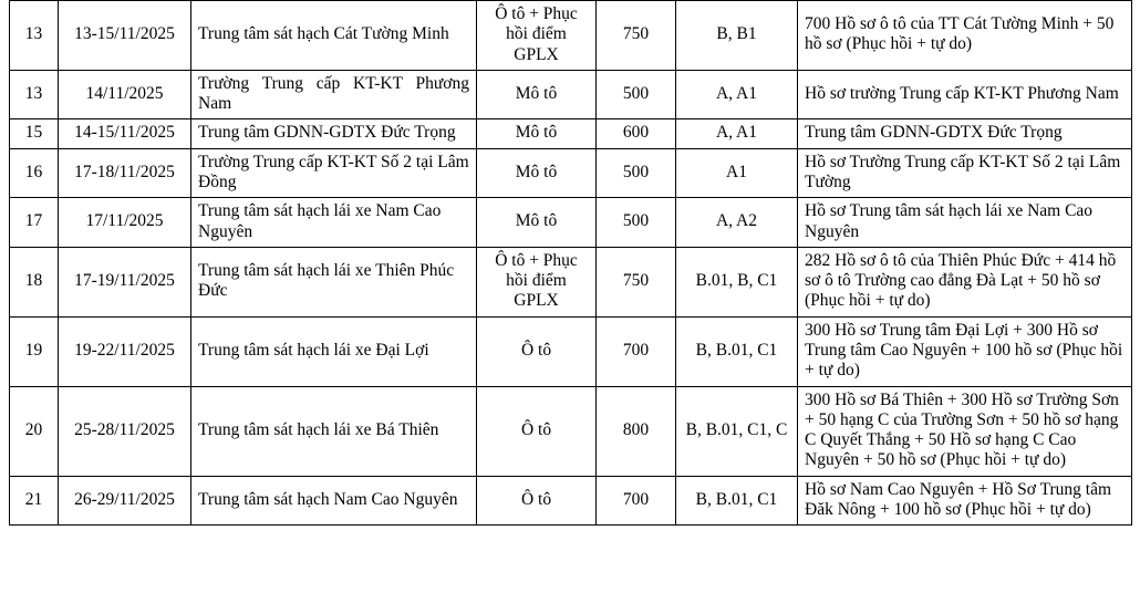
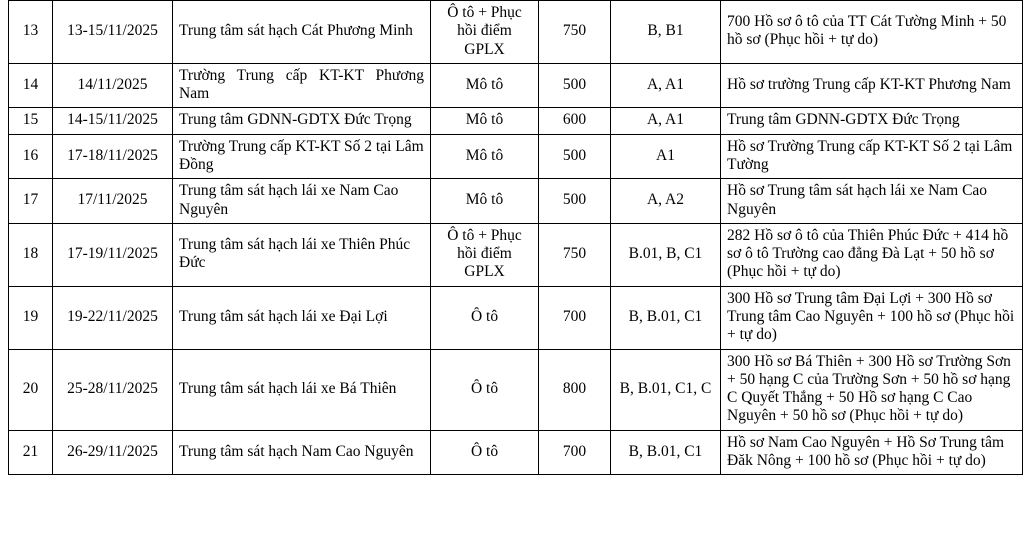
- 13	13-15/11/2025	Trung tâm sát hạch Cát Tường Minh	Ô tô + Phục hồi điểm GPLX	750	B, B1	700 Hồ sơ ô tô của TT Cát Tường Minh + 50 hồ sơ (Phục hồi + tự do)
+ 13	13-15/11/2025	Trung tâm sát hạch Cát Phương Minh	Ô tô + Phục hồi điểm GPLX	750	B, B1	700 Hồ sơ ô tô của TT Cát Tường Minh + 50 hồ sơ (Phục hồi + tự do)
- 13	14/11/2025	Trường Trung cấp KT-KT Phương Nam	Mô tô	500	A, A1	Hồ sơ trường Trung cấp KT-KT Phương Nam
+ 14	14/11/2025	Trường Trung cấp KT-KT Phương Nam	Mô tô	500	A, A1	Hồ sơ trường Trung cấp KT-KT Phương Nam
  15	14-15/11/2025	Trung tâm GDNN-GDTX Đức Trọng	Mô tô	600	A, A1	Trung tâm GDNN-GDTX Đức Trọng
  16	17-18/11/2025	Trường Trung cấp KT-KT Số 2 tại Lâm Đồng	Mô tô	500	A1	Hồ sơ Trường Trung cấp KT-KT Số 2 tại Lâm Tường
  17	17/11/2025	Trung tâm sát hạch lái xe Nam Cao Nguyên	Mô tô	500	A, A2	Hồ sơ Trung tâm sát hạch lái xe Nam Cao Nguyên
  18	17-19/11/2025	Trung tâm sát hạch lái xe Thiên Phúc Đức	Ô tô + Phục hồi điểm GPLX	750	B.01, B, C1	282 Hồ sơ ô tô của Thiên Phúc Đức + 414 hồ sơ ô tô Trường cao đẳng Đà Lạt + 50 hồ sơ (Phục hồi + tự do)
  19	19-22/11/2025	Trung tâm sát hạch lái xe Đại Lợi	Ô tô	700	B, B.01, C1	300 Hồ sơ Trung tâm Đại Lợi + 300 Hồ sơ Trung tâm Cao Nguyên + 100 hồ sơ (Phục hồi + tự do)
  20	25-28/11/2025	Trung tâm sát hạch lái xe Bá Thiên	Ô tô	800	B, B.01, C1, C	300 Hồ sơ Bá Thiên + 300 Hồ sơ Trường Sơn + 50 hạng C của Trường Sơn + 50 hồ sơ hạng C Quyết Thắng + 50 Hồ sơ hạng C Cao Nguyên + 50 hồ sơ (Phục hồi + tự do)
  21	26-29/11/2025	Trung tâm sát hạch Nam Cao Nguyên	Ô tô	700	B, B.01, C1	Hồ sơ Nam Cao Nguyên + Hồ Sơ Trung tâm Đăk Nông + 100 hồ sơ (Phục hồi + tự do)
